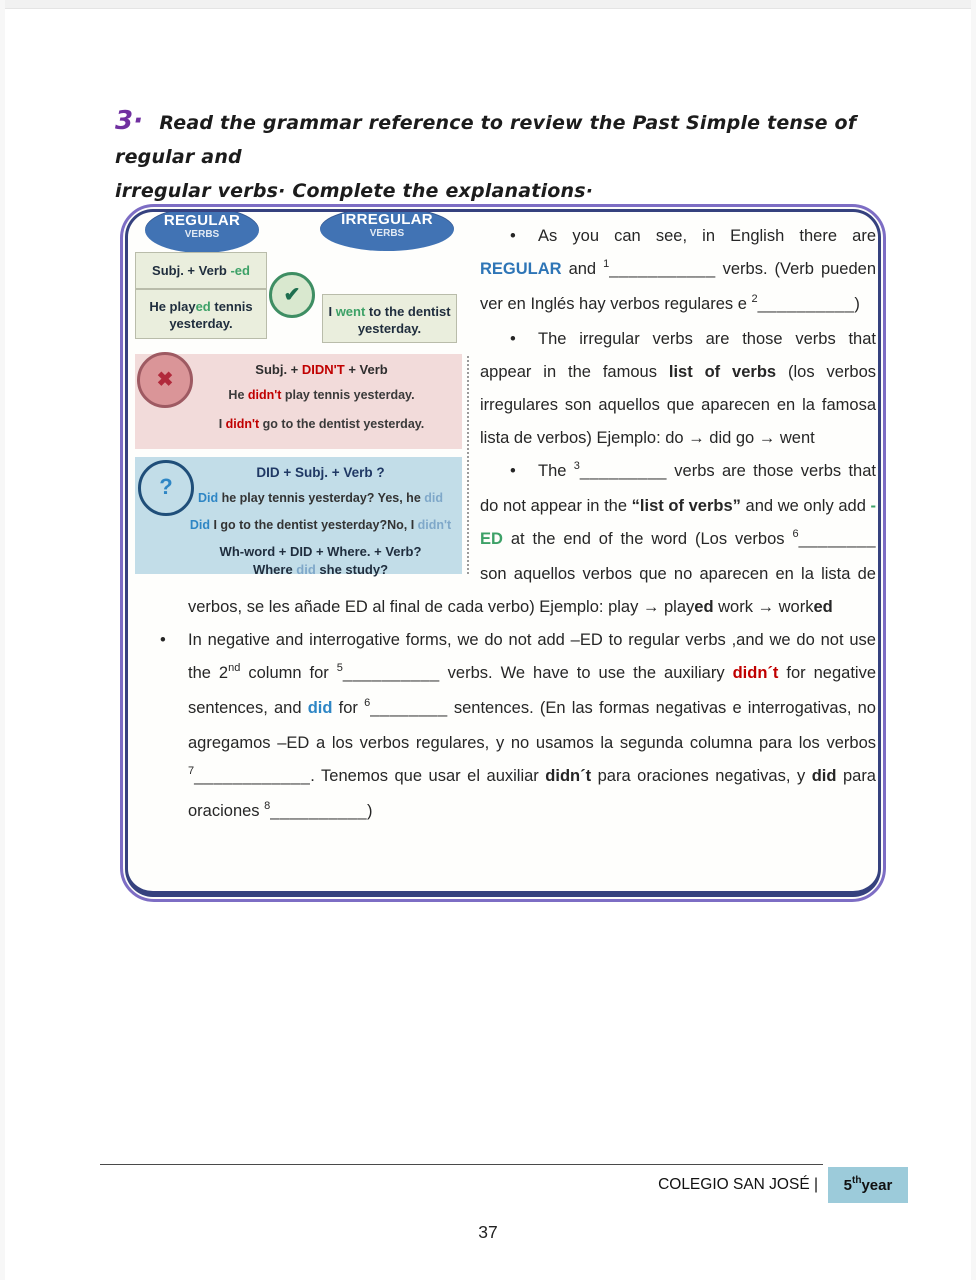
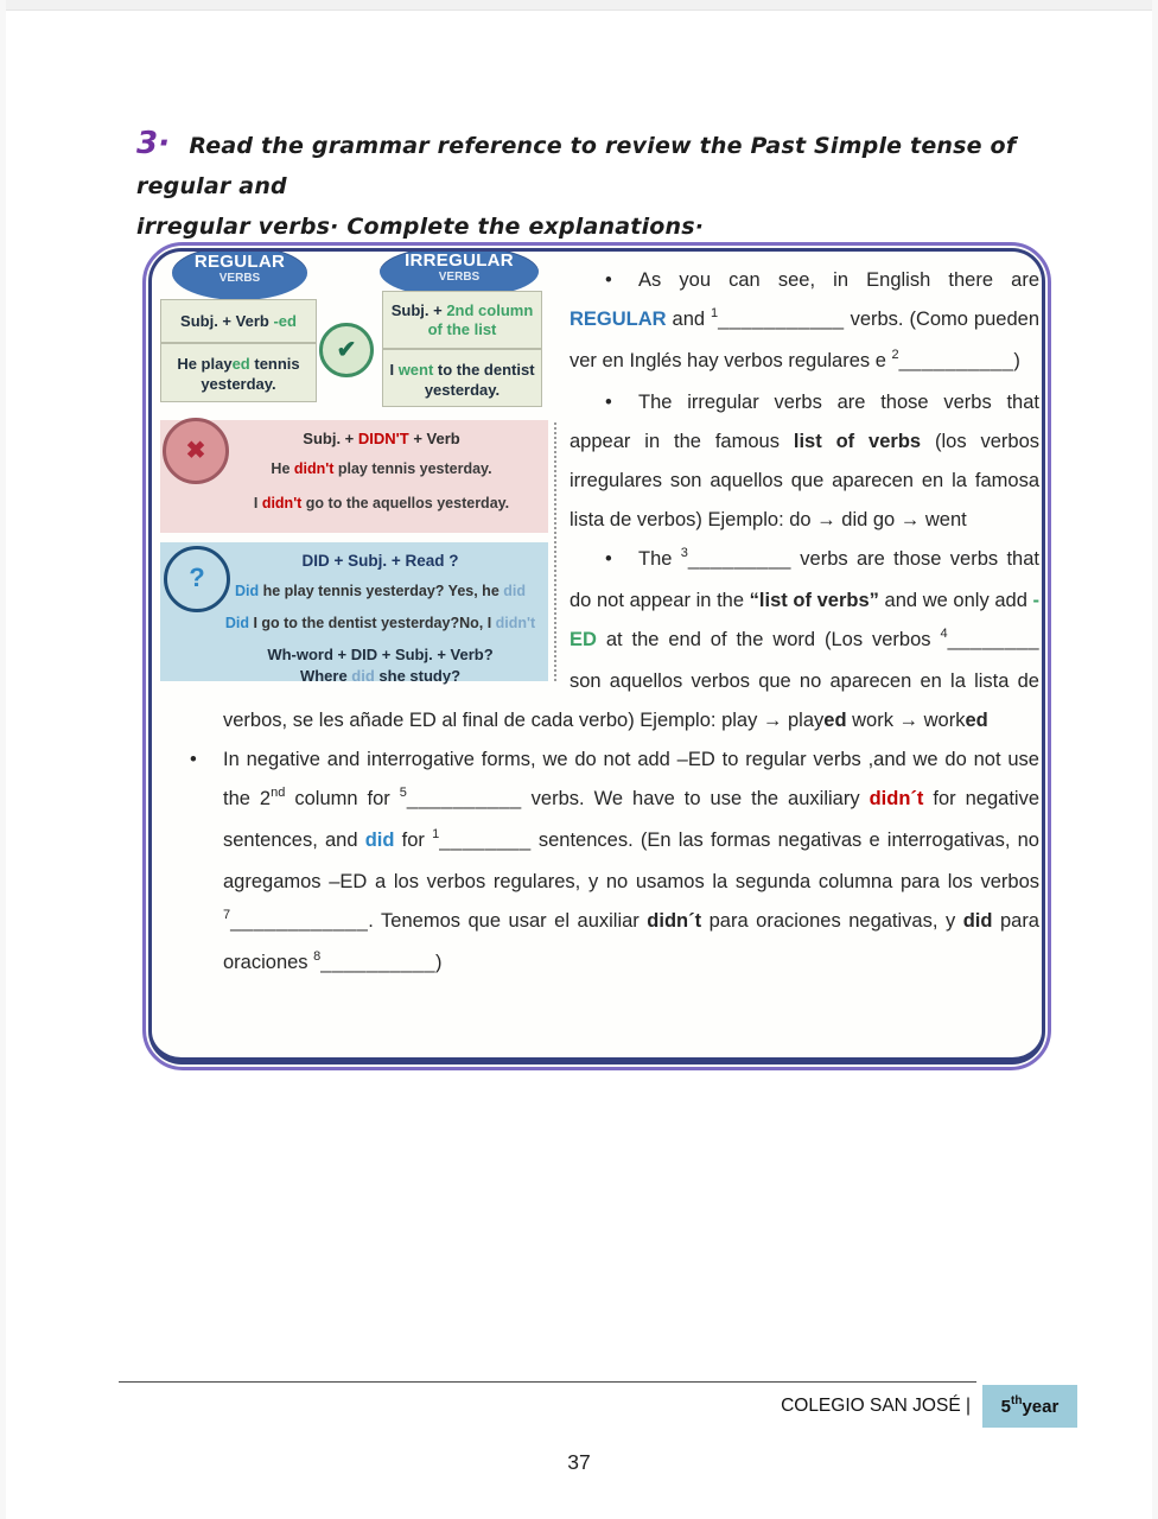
  3· Read the grammar reference to review the Past Simple tense of regular and
  irregular verbs· Complete the explanations·
  REGULAR
  VERBS
  IRREGULAR
  VERBS
  Subj. + Verb -ed
  He played tennis yesterday.
+ Subj. + 2nd column of the list
  I went to the dentist yesterday.
  ✔
  Subj. + DIDN'T + Verb
  He didn't play tennis yesterday.
- I didn't go to the dentist yesterday.
+ I didn't go to the aquellos yesterday.
  ✖
- DID + Subj. + Verb ?
+ DID + Subj. + Read ?
  Did he play tennis yesterday? Yes, he did
  Did I go to the dentist yesterday?No, I didn't
- Wh-word + DID + Where. + Verb?
+ Wh-word + DID + Subj. + Verb?
  Where did she study?
  ?
- • As you can see, in English there are REGULAR and 1___________ verbs. (Verb pueden ver en Inglés hay verbos regulares e 2__________)
+ • As you can see, in English there are REGULAR and 1___________ verbs. (Como pueden ver en Inglés hay verbos regulares e 2__________)
  • The irregular verbs are those verbs that appear in the famous list of verbs (los verbos irregulares son aquellos que aparecen en la famosa lista de verbos) Ejemplo: do → did go → went
- • The 3_________ verbs are those verbs that do not appear in the “list of verbs” and we only add -ED at the end of the word (Los verbos 6________ son aquellos verbos que no aparecen en la lista de verbos, se les añade ED al final de cada verbo) Ejemplo: play → played work → worked
+ • The 3_________ verbs are those verbs that do not appear in the “list of verbs” and we only add -ED at the end of the word (Los verbos 4________ son aquellos verbos que no aparecen en la lista de verbos, se les añade ED al final de cada verbo) Ejemplo: play → played work → worked
- • In negative and interrogative forms, we do not add –ED to regular verbs ,and we do not use the 2nd column for 5__________ verbs. We have to use the auxiliary didn´t for negative sentences, and did for 6________ sentences. (En las formas negativas e interrogativas, no agregamos –ED a los verbos regulares, y no usamos la segunda columna para los verbos 7____________. Tenemos que usar el auxiliar didn´t para oraciones negativas, y did para oraciones 8__________)
+ • In negative and interrogative forms, we do not add –ED to regular verbs ,and we do not use the 2nd column for 5__________ verbs. We have to use the auxiliary didn´t for negative sentences, and did for 1________ sentences. (En las formas negativas e interrogativas, no agregamos –ED a los verbos regulares, y no usamos la segunda columna para los verbos 7____________. Tenemos que usar el auxiliar didn´t para oraciones negativas, y did para oraciones 8__________)
  COLEGIO SAN JOSÉ |
  5
  th
  year
  37
